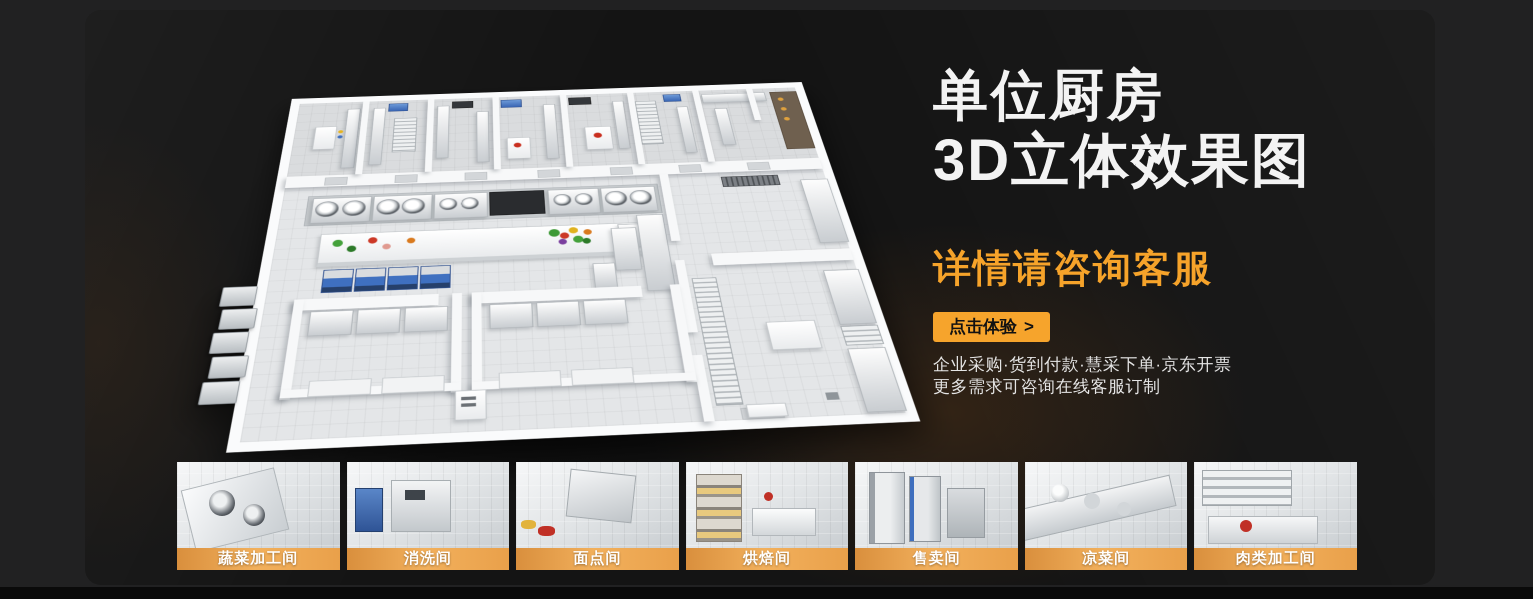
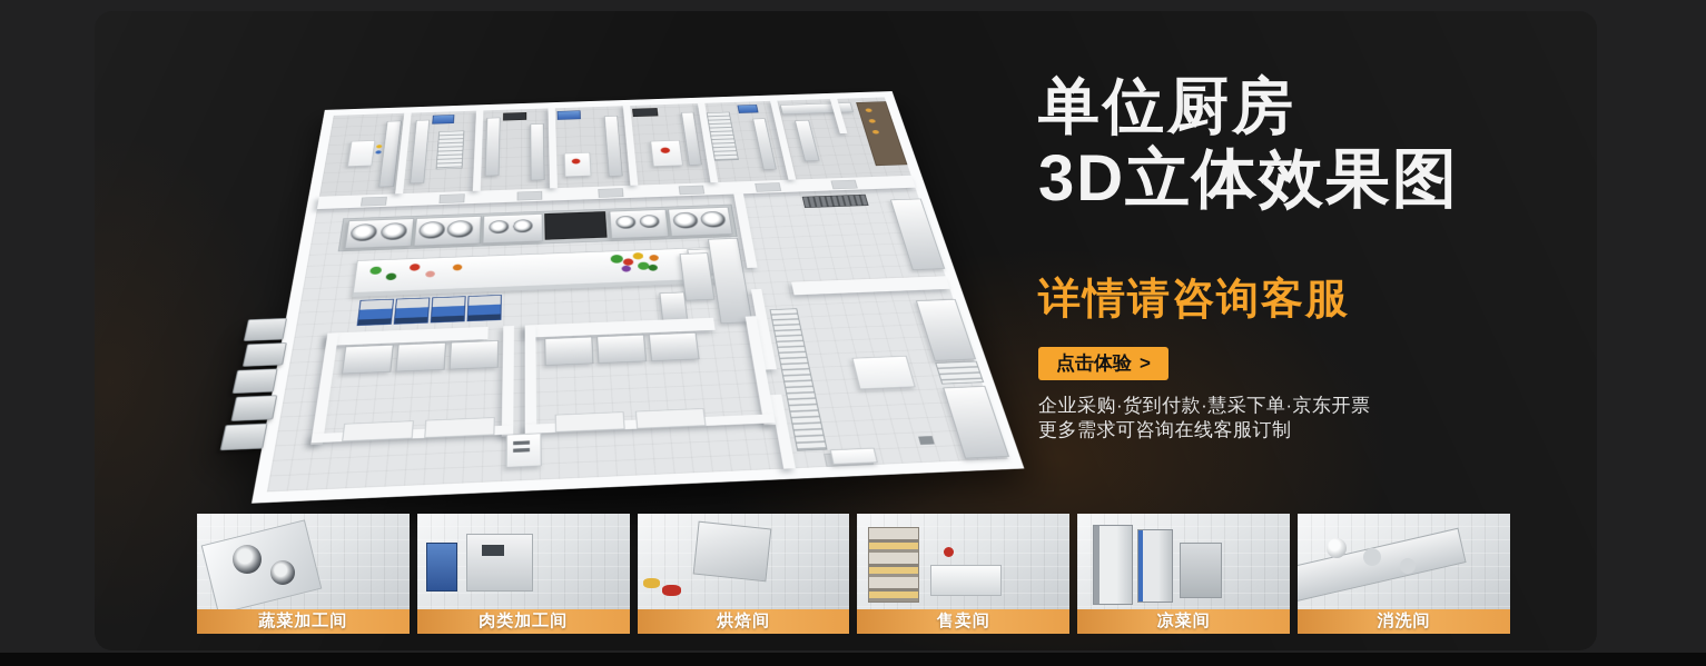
  单位厨房
  3D立体效果图
  详情请咨询客服
  点击体验
  >
  企业采购·货到付款·慧采下单·京东开票
  更多需求可咨询在线客服订制
  蔬菜加工间
- 消洗间
+ 肉类加工间
- 面点间
  烘焙间
  售卖间
  凉菜间
- 肉类加工间
+ 消洗间
